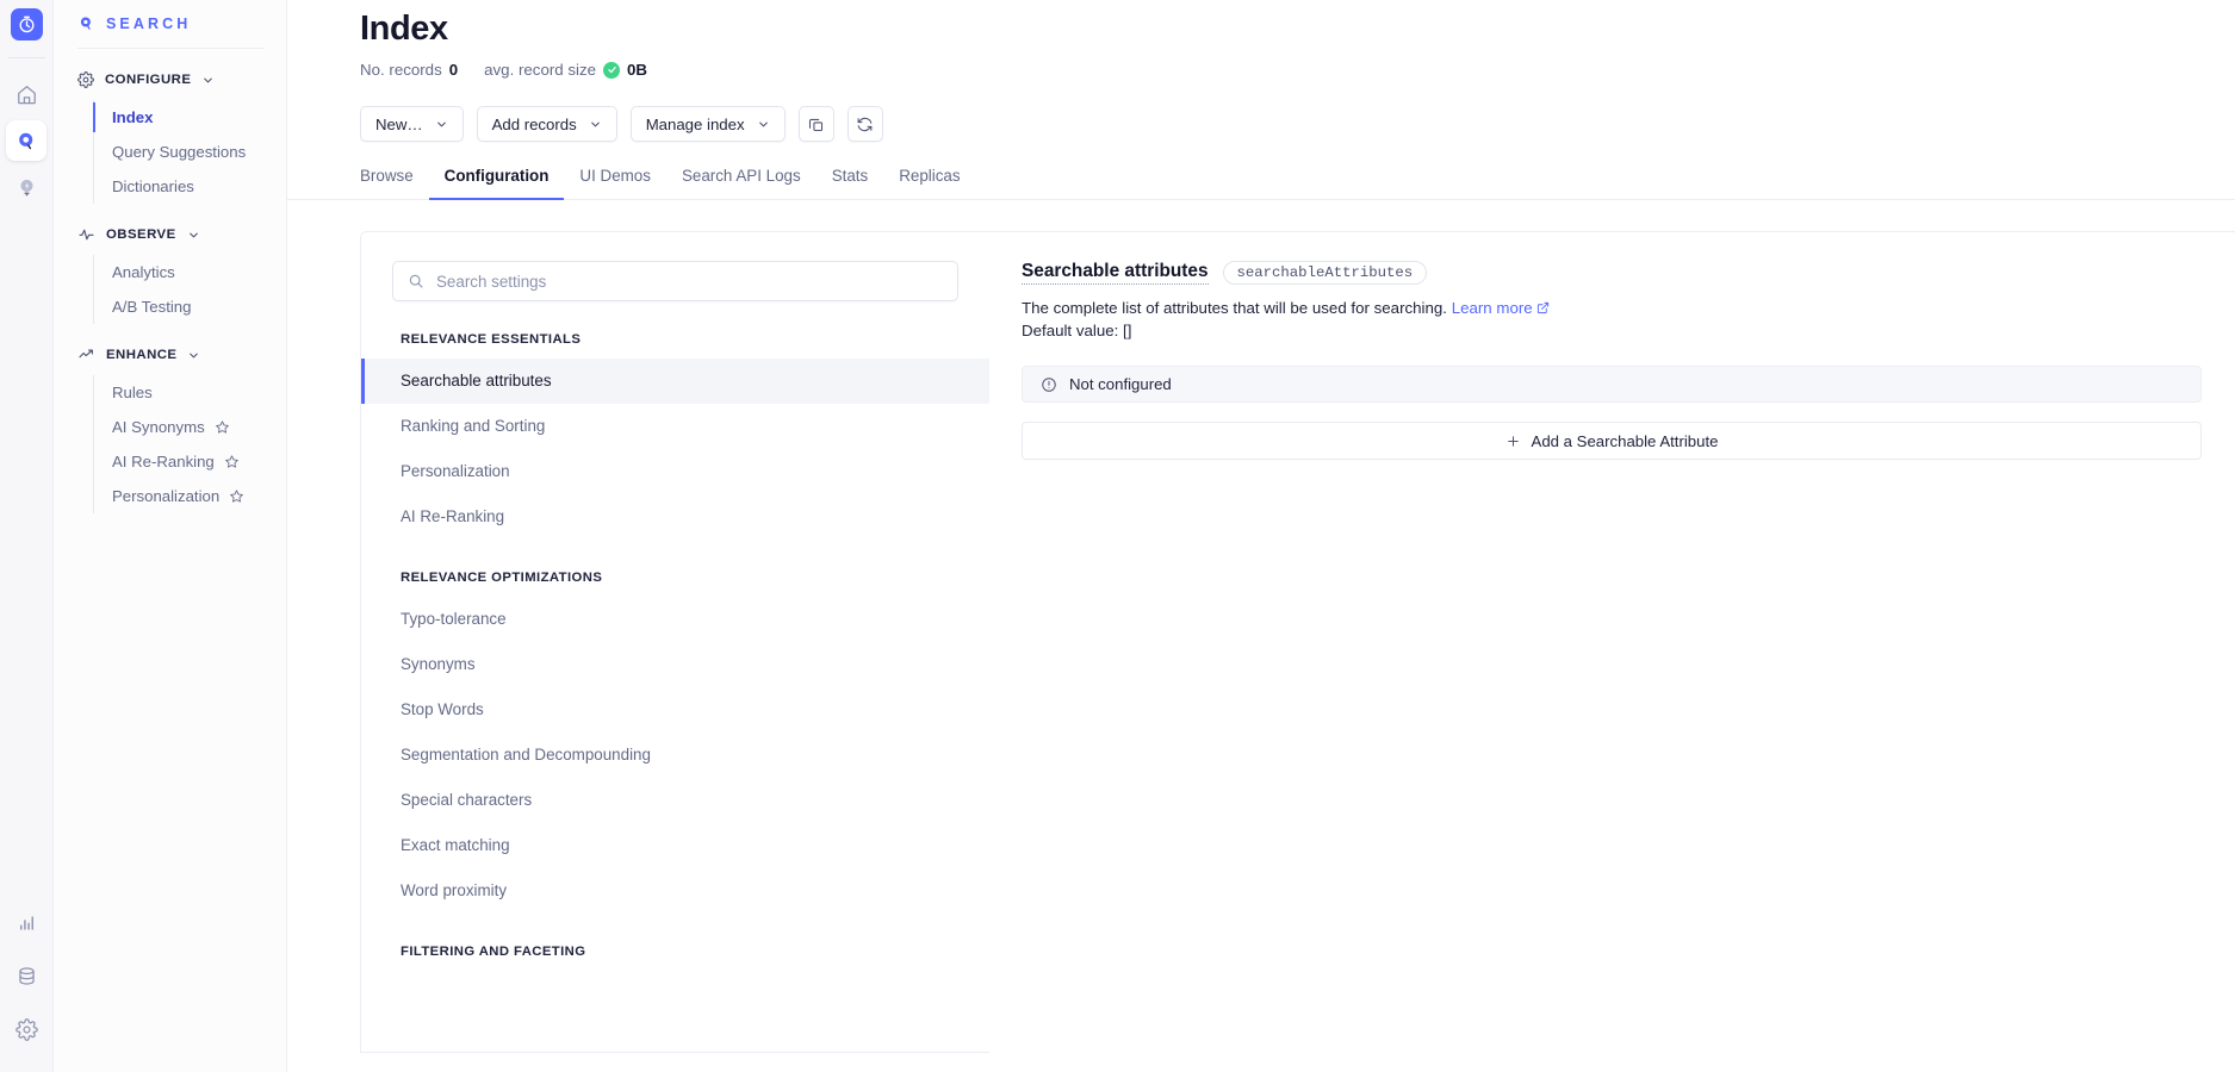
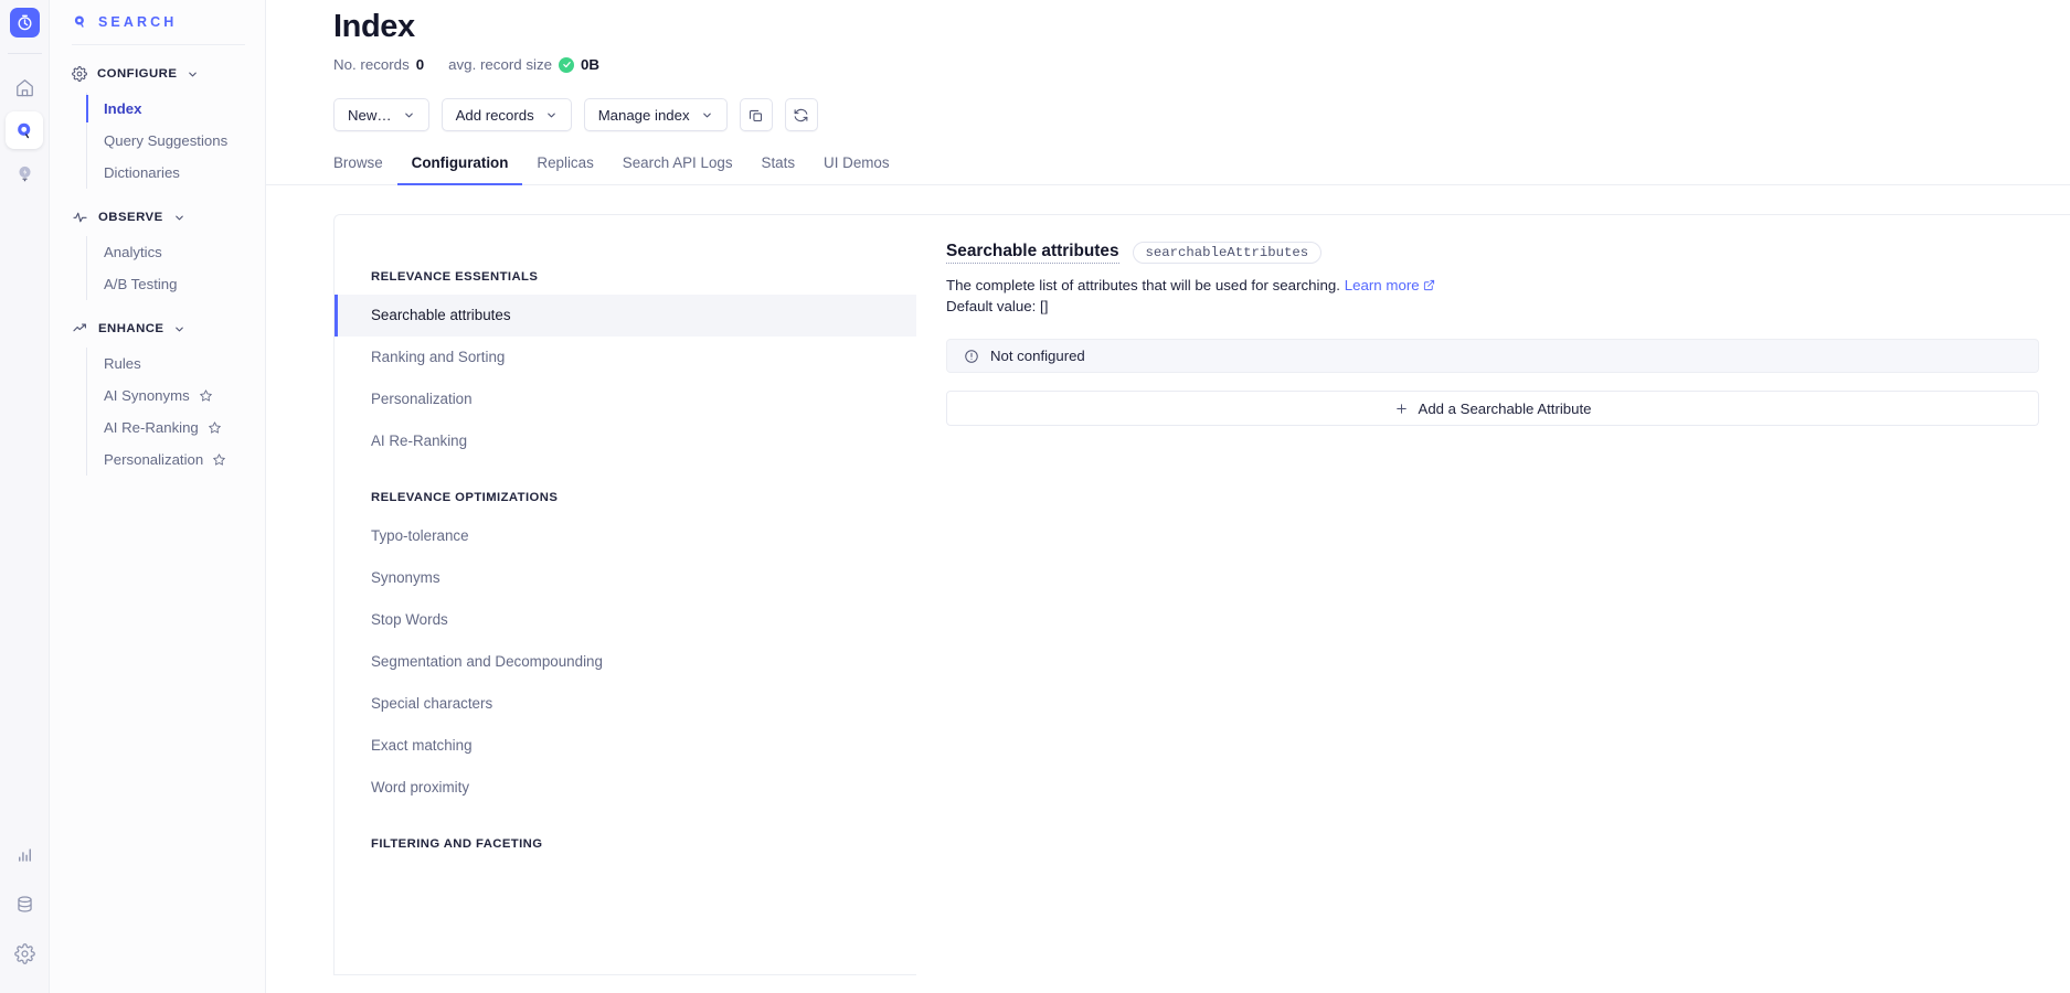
  SEARCH
  CONFIGURE
  Index
  Query Suggestions
  Dictionaries
  OBSERVE
  Analytics
  A/B Testing
  ENHANCE
  Rules
  AI Synonyms
  AI Re-Ranking
  Personalization
  Index
  No. records
  0
  avg. record size
  0B
  New…
  Add records
  Manage index
  Browse
  Configuration
- UI Demos
+ Replicas
  Search API Logs
  Stats
- Replicas
+ UI Demos
- Search settings
  RELEVANCE ESSENTIALS
  Searchable attributes
  Ranking and Sorting
  Personalization
  AI Re-Ranking
  RELEVANCE OPTIMIZATIONS
  Typo-tolerance
  Synonyms
  Stop Words
  Segmentation and Decompounding
  Special characters
  Exact matching
  Word proximity
  FILTERING AND FACETING
  Searchable attributes
  searchableAttributes
  The complete list of attributes that will be used for searching. Learn more
  Default value: []
  Not configured
  Add a Searchable Attribute
